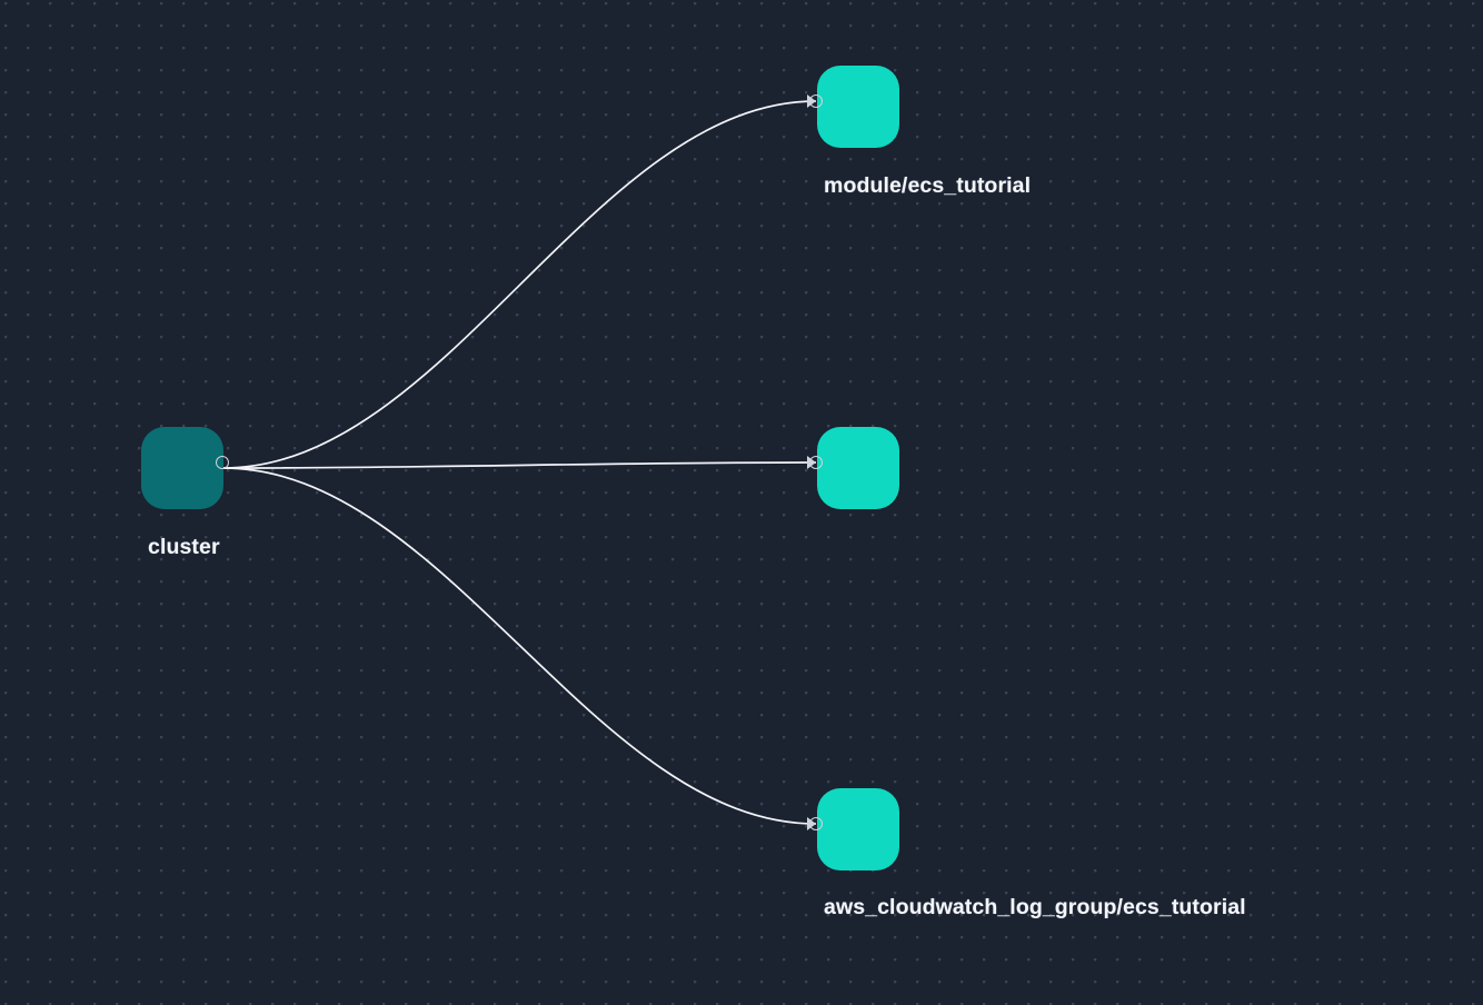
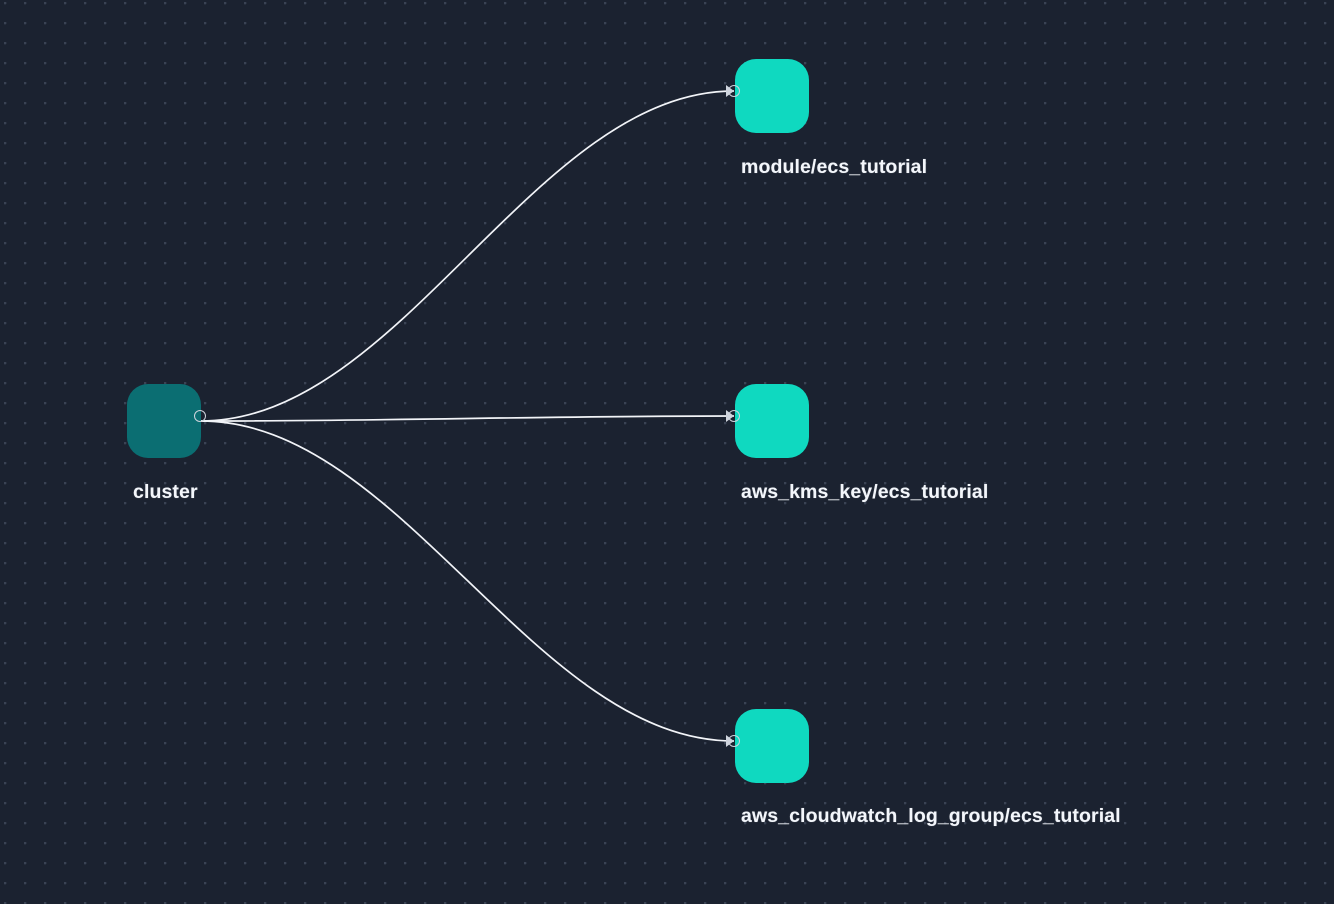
  cluster
  module/ecs_tutorial
+ aws_kms_key/ecs_tutorial
  aws_cloudwatch_log_group/ecs_tutorial
